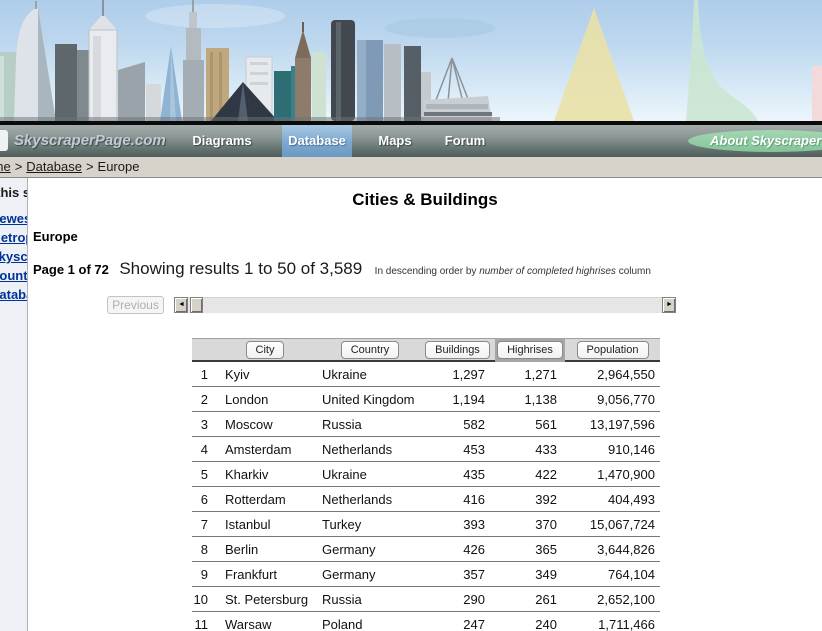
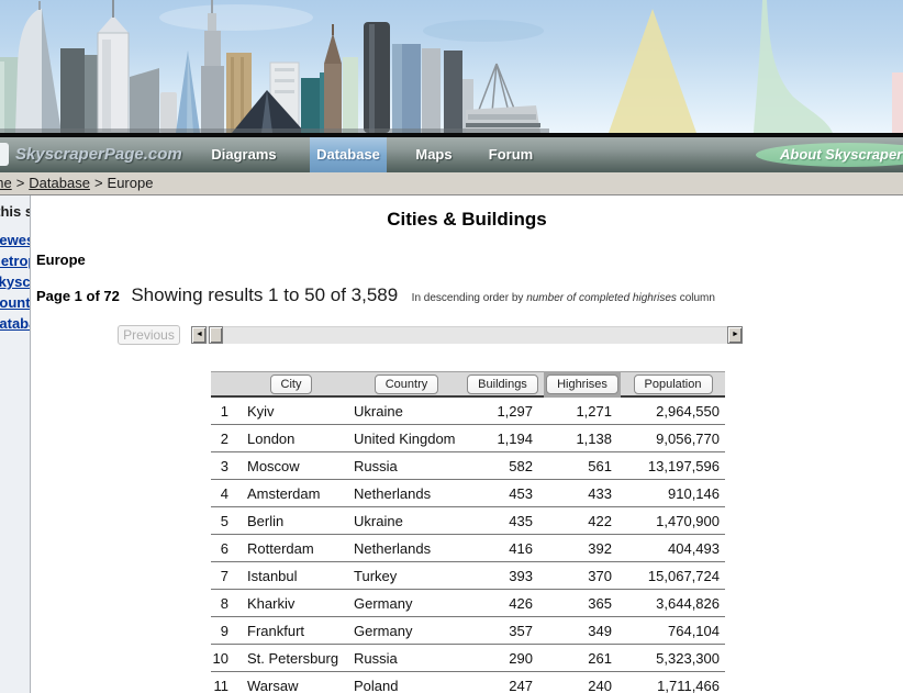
  SkyscraperPage.com
  Diagrams
  Database
  Maps
  Forum
  About Skyscraper
  e > Database > Europe
  Cities & Buildings
  Europe
  Page 1 of 72 Showing results 1 to 50 of 3,589 In descending order by number of completed highrises column
  Previous
  City
  Country
  Buildings
  Highrises
  Population
  1
  Kyiv
  Ukraine
  1,297
  1,271
  2,964,550
  2
  London
  United Kingdom
  1,194
  1,138
  9,056,770
  3
  Moscow
  Russia
  582
  561
  13,197,596
  4
  Amsterdam
  Netherlands
  453
  433
  910,146
  5
- Kharkiv
+ Berlin
  Ukraine
  435
  422
  1,470,900
  6
  Rotterdam
  Netherlands
  416
  392
  404,493
  7
  Istanbul
  Turkey
  393
  370
  15,067,724
  8
- Berlin
+ Kharkiv
  Germany
  426
  365
  3,644,826
  9
  Frankfurt
  Germany
  357
  349
  764,104
  10
  St. Petersburg
  Russia
  290
  261
- 2,652,100
+ 5,323,300
  11
  Warsaw
  Poland
  247
  240
  1,711,466
